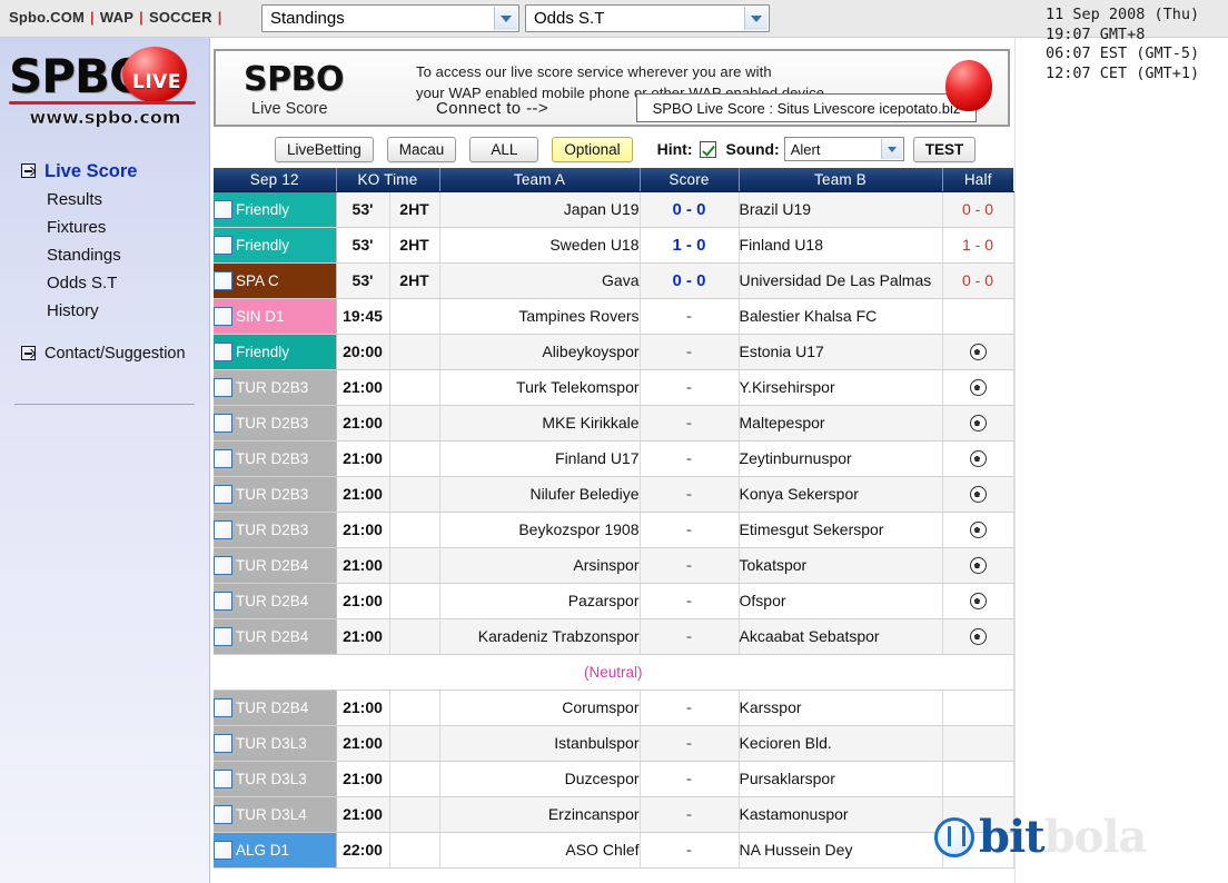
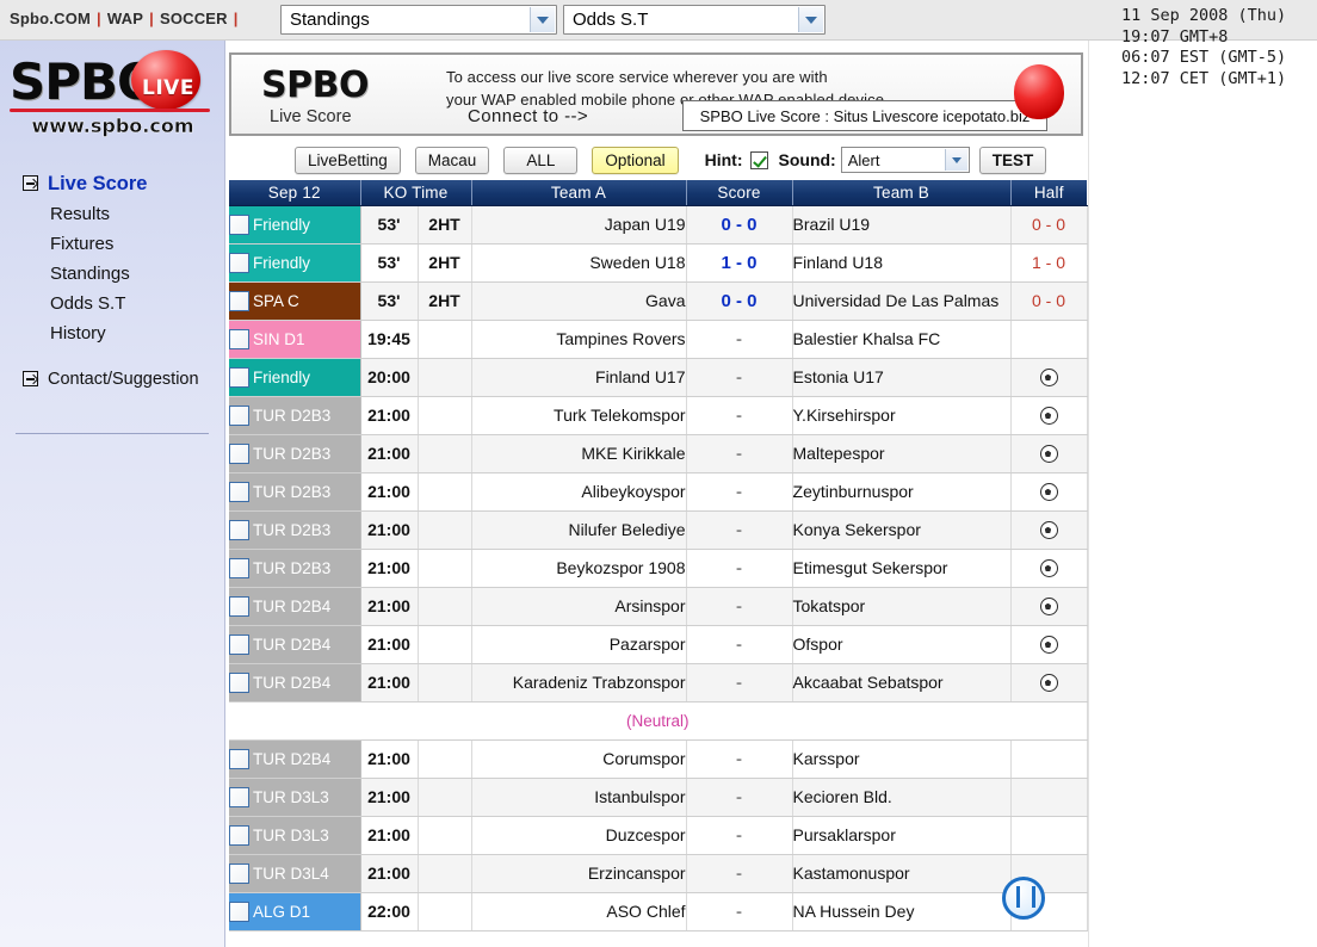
  Spbo.COM | WAP | SOCCER |
  Standings
  Odds S.T
  11 Sep 2008 (Thu)
  19:07 GMT+8
  06:07 EST (GMT-5)
  12:07 CET (GMT+1)
  SPB
  LIVE
  www.spbo.com
  Live Score
  Results
  Fixtures
  Standings
  Odds S.T
  History
  Contact/Suggestion
  SPBO
  Live Score
  To access our live score service wherever you are with
  Connect to -->
  SPBO Live Score : Situs Livescore icepotato.bi
  LiveBetting
  Macau
  ALL
  Optional
  Hint:
  Sound:
  Alert
  TEST
  Sep 12	KO Time	Team A	Score	Team B	Half
  Friendly	53'	2HT	Japan U19	0 - 0	Brazil U19	0 - 0
  Friendly	53'	2HT	Sweden U18	1 - 0	Finland U18	1 - 0
  SPA C	53'	2HT	Gava	0 - 0	Universidad De Las Palmas	0 - 0
  SIN D1	19:45		Tampines Rovers	-	Balestier Khalsa FC
- Friendly	20:00		Alibeykoyspor	-	Estonia U17
+ Friendly	20:00		Finland U17	-	Estonia U17
  TUR D2B3	21:00		Turk Telekomspor	-	Y.Kirsehirspor
  TUR D2B3	21:00		MKE Kirikkale	-	Maltepespor
- TUR D2B3	21:00		Finland U17	-	Zeytinburnuspor
+ TUR D2B3	21:00		Alibeykoyspor	-	Zeytinburnuspor
  TUR D2B3	21:00		Nilufer Belediye	-	Konya Sekerspor
  TUR D2B3	21:00		Beykozspor 1908	-	Etimesgut Sekerspor
  TUR D2B4	21:00		Arsinspor	-	Tokatspor
  TUR D2B4	21:00		Pazarspor	-	Ofspor
  TUR D2B4	21:00		Karadeniz Trabzonspor	-	Akcaabat Sebatspor
  (Neutral)
  TUR D2B4	21:00		Corumspor	-	Karsspor
  TUR D3L3	21:00		Istanbulspor	-	Kecioren Bld.
  TUR D3L3	21:00		Duzcespor	-	Pursaklarspor
  TUR D3L4	21:00		Erzincanspor	-	Kastamonuspor
  ALG D1	22:00		ASO Chlef	-	NA Hussein Dey
- bitbola
